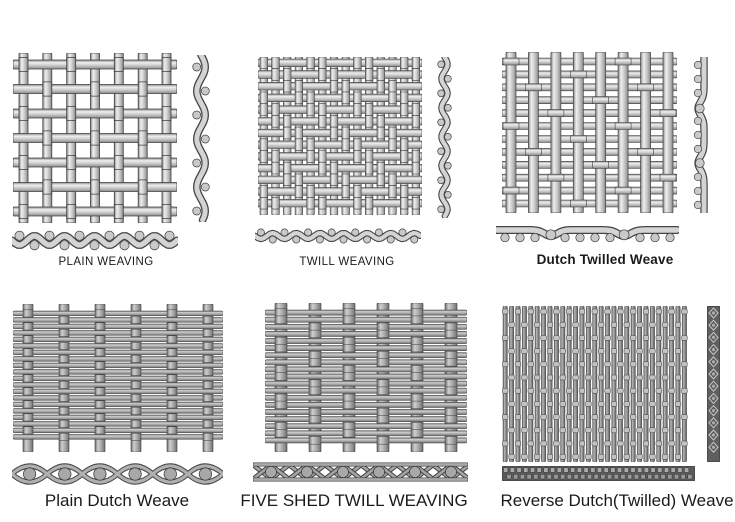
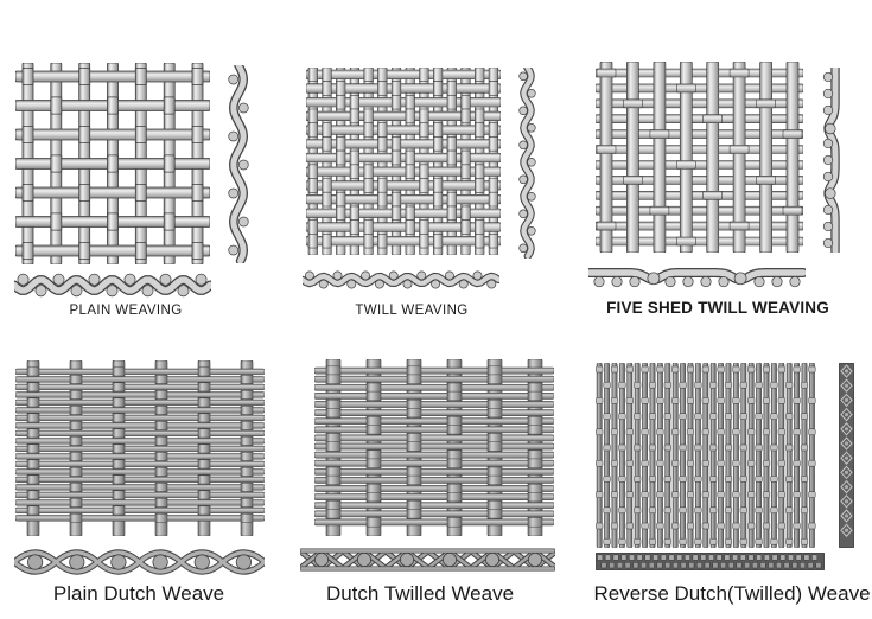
  PLAIN WEAVING
  TWILL WEAVING
- Dutch Twilled Weave
+ FIVE SHED TWILL WEAVING
  Plain Dutch Weave
- FIVE SHED TWILL WEAVING
+ Dutch Twilled Weave
  Reverse Dutch(Twilled) Weave
